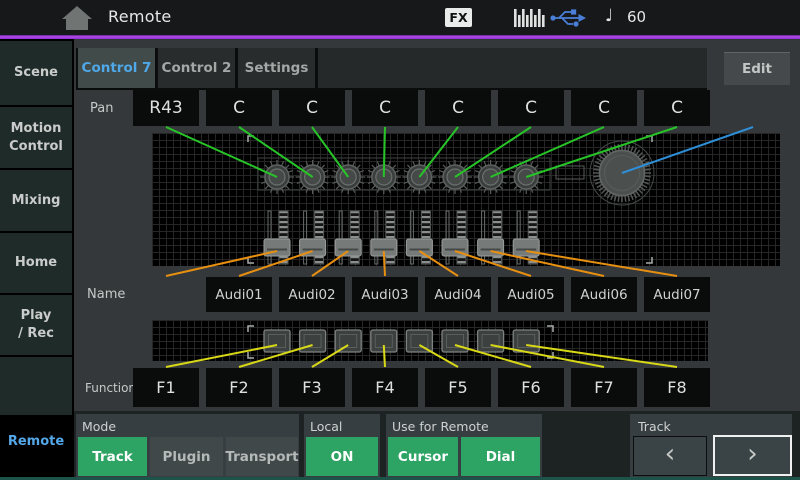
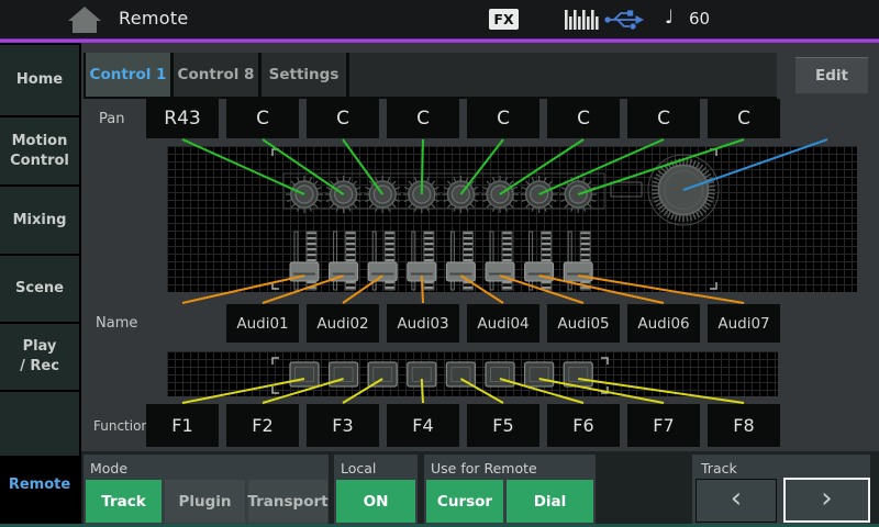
  Remote
  FX
  ♩
  60
- Scene
+ Home
  Motion
  Control
  Mixing
- Home
+ Scene
  Play
  / Rec
  Remote
- Control 7
+ Control 1
- Control 2
+ Control 8
  Settings
  Edit
  Pan
  R43
  C
  C
  C
  C
  C
  C
  C
  Name
  Audi01
  Audi02
  Audi03
  Audi04
  Audi05
  Audi06
  Audi07
  Functio
  F1
  F2
  F3
  F4
  F5
  F6
  F7
  F8
  Mode
  Track
  Plugin
  Transport
  Local
  ON
  Use for Remote
  Cursor
  Dial
  Track
  ‹
  ›
